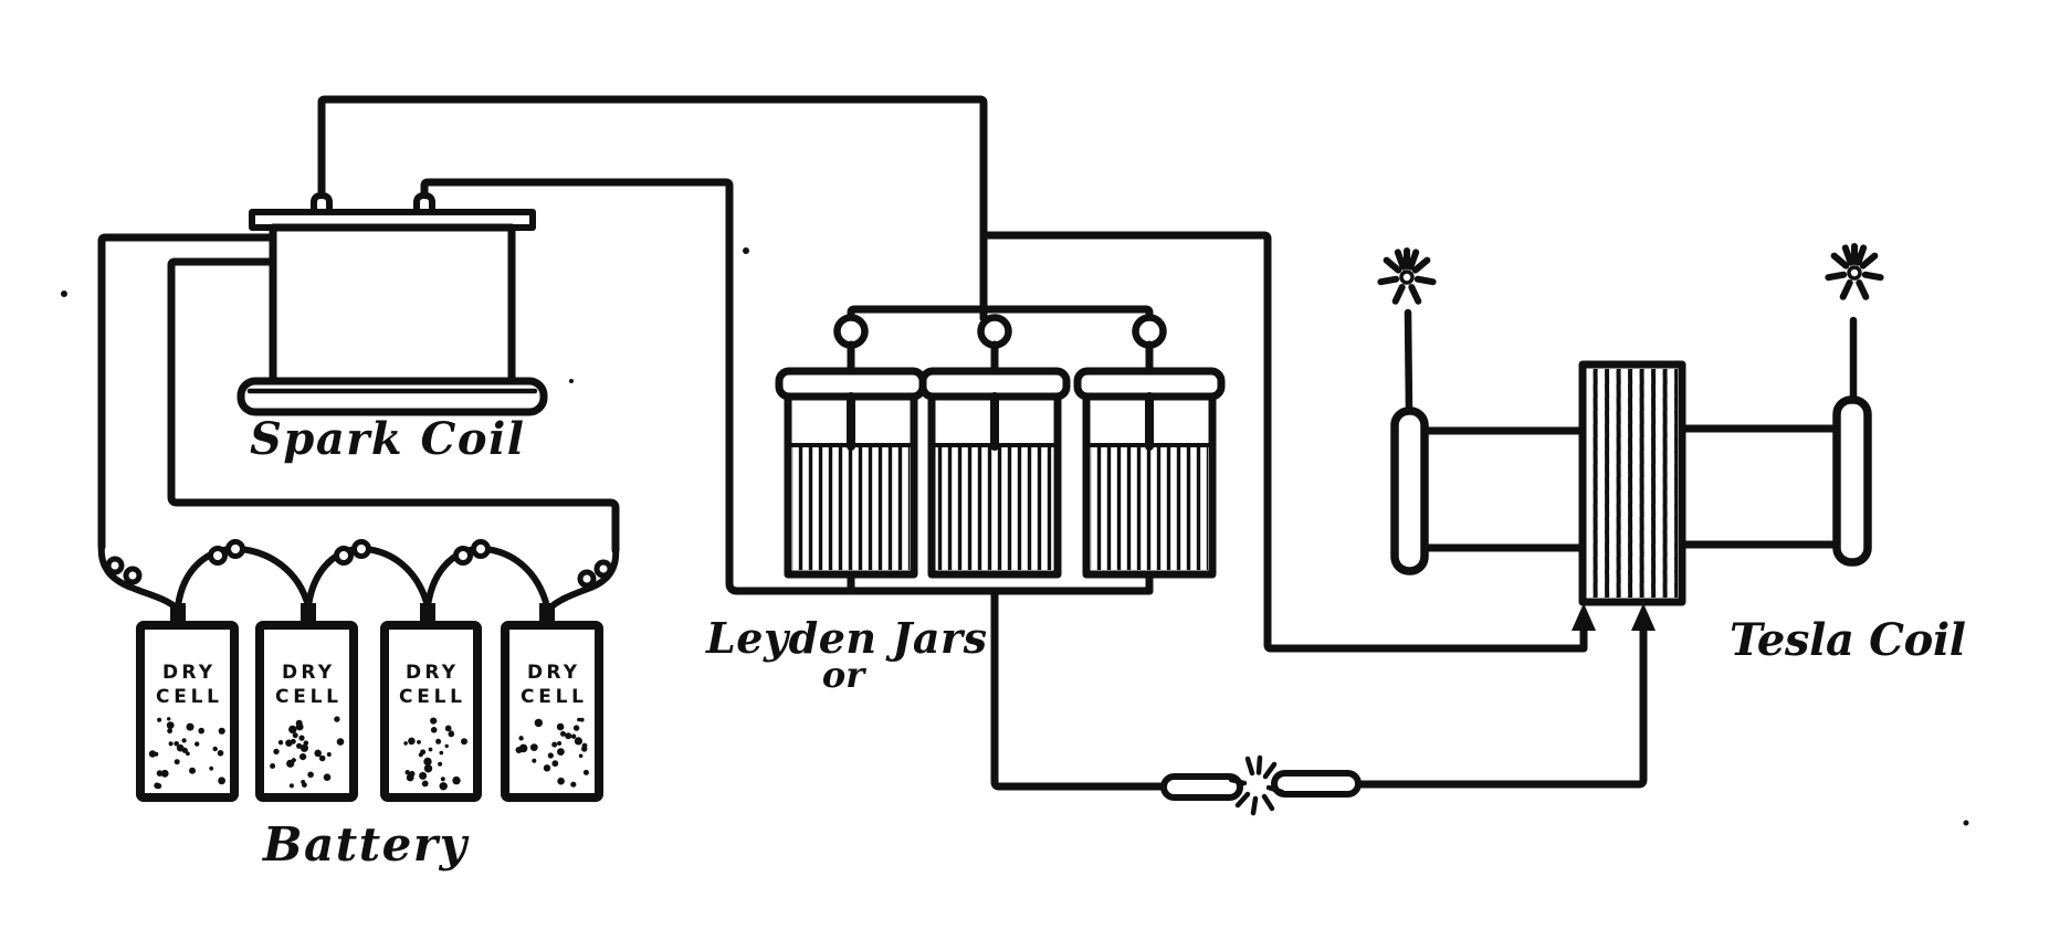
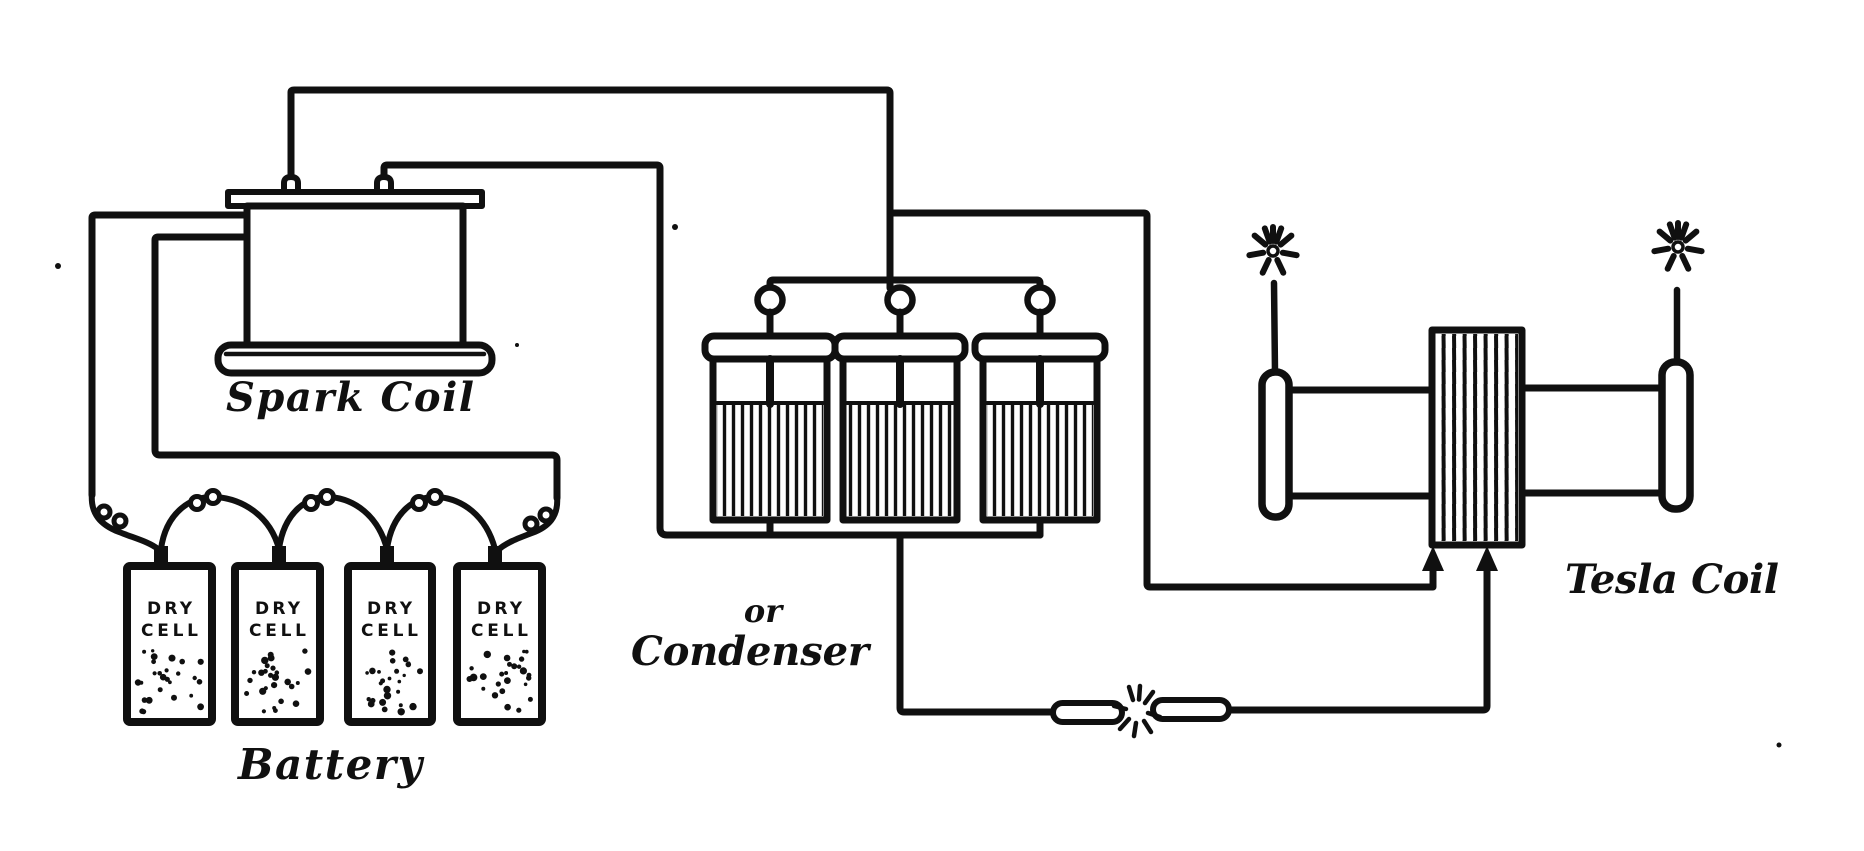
  Spark Coil
  DRY
  CELL
  DRY
  CELL
  DRY
  CELL
  DRY
  CELL
  Battery
- Leyden Jars
  or
+ Condenser
  Tesla Coil
